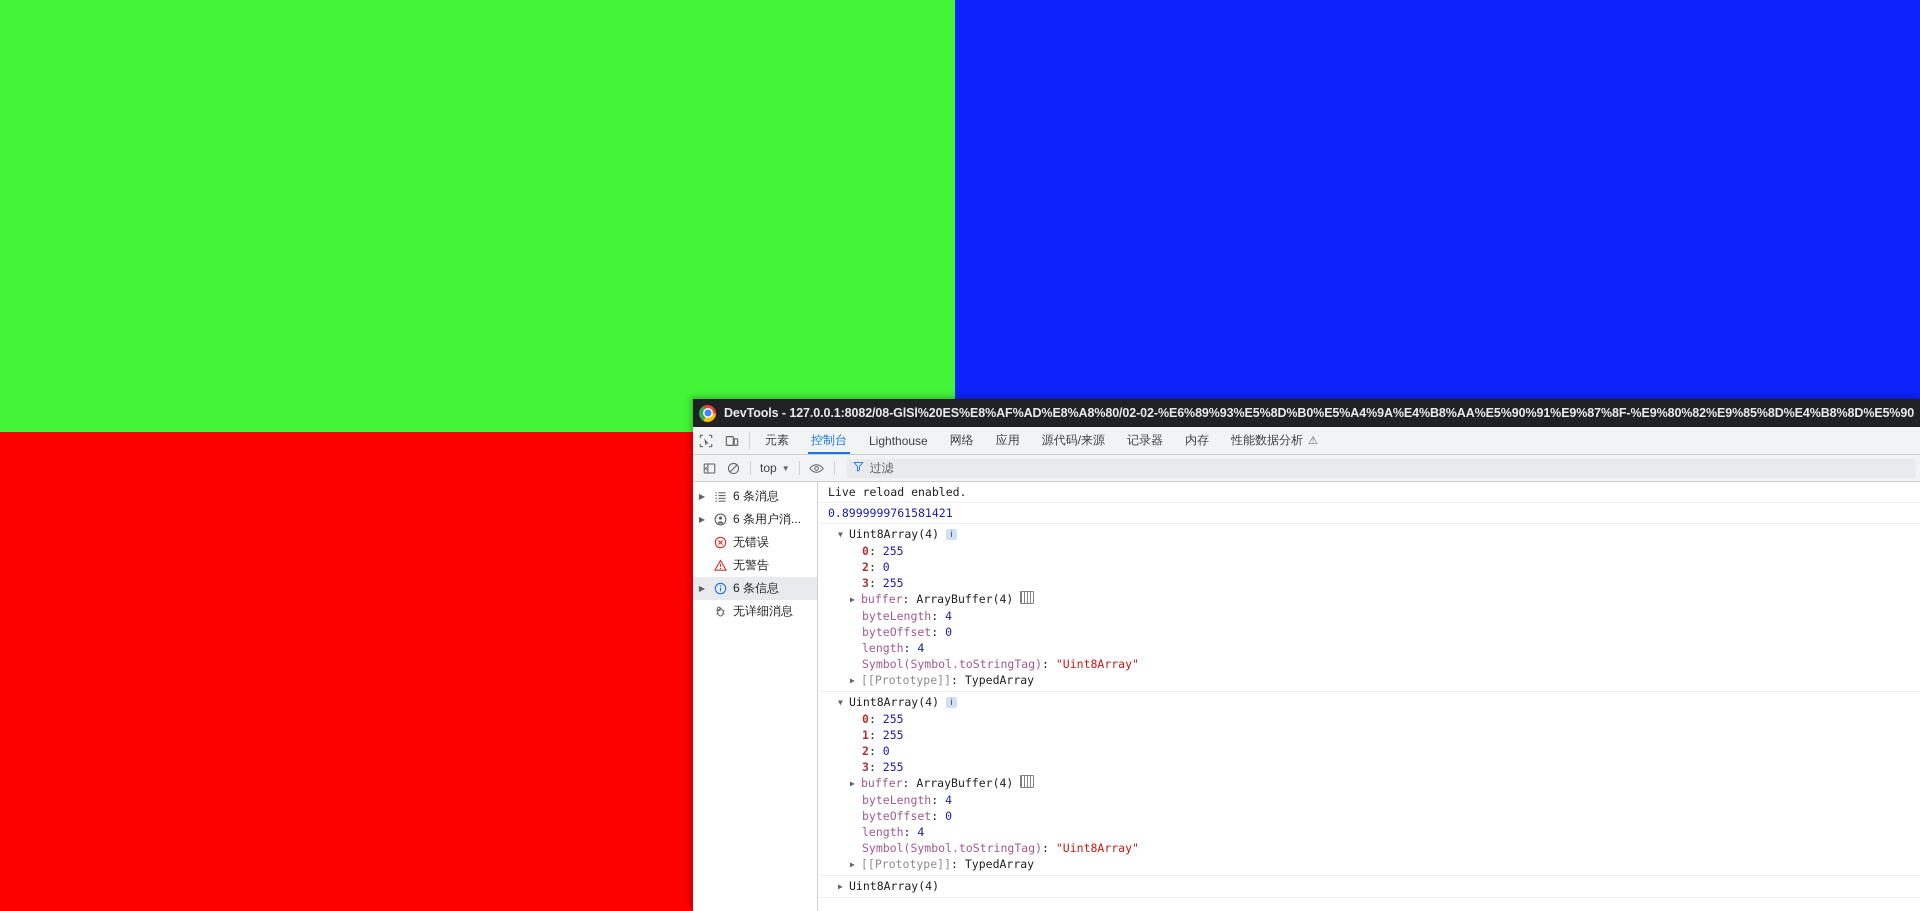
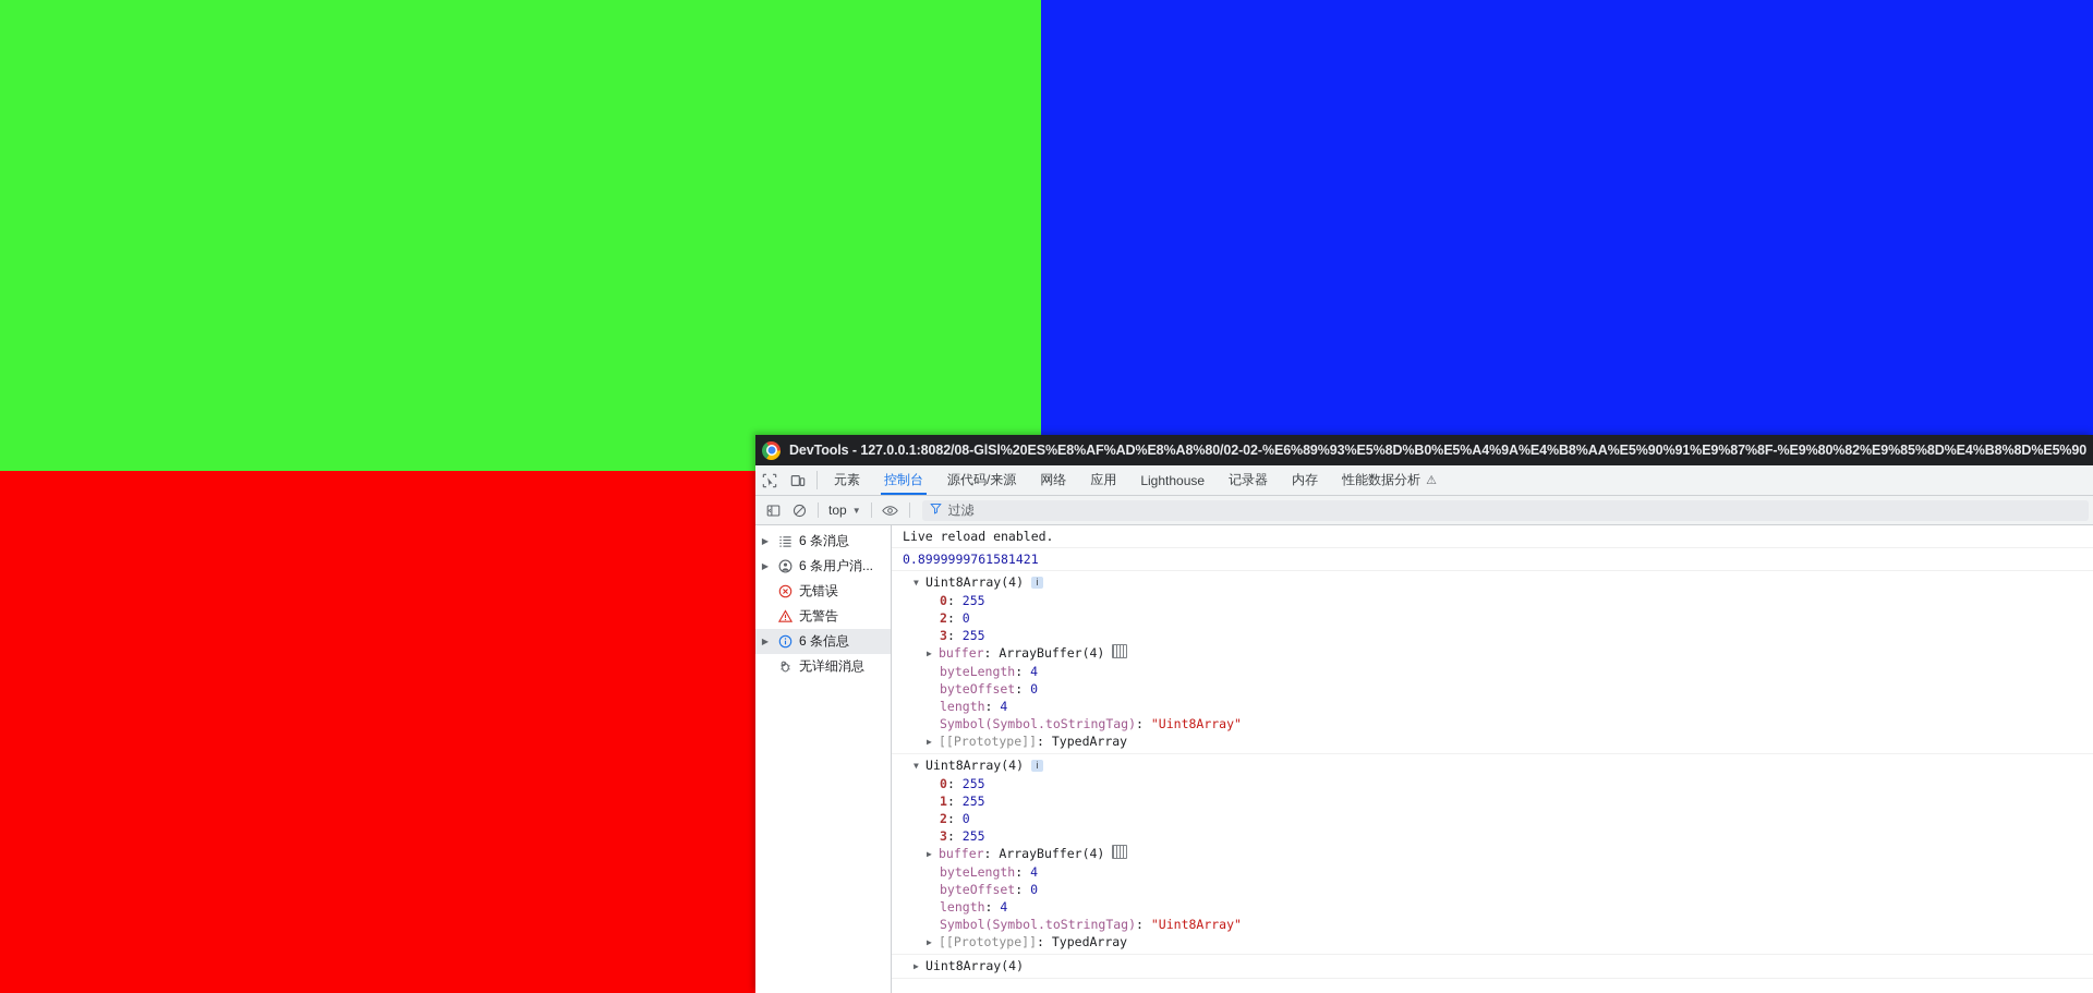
  DevTools - 127.0.0.1:8082/08-GlSl%20ES%E8%AF%AD%E8%A8%80/02-02-%E6%89%93%E5%8D%B0%E5%A4%9A%E4%B8%AA%E5%90%91%E9%87%8F-%E9%80%82%E9%85%8D%E4%B8%8D%E5%90
  元素
  控制台
- Lighthouse
+ 源代码/来源
  网络
  应用
- 源代码/来源
+ Lighthouse
  记录器
  内存
  性能数据分析
  ⚠
  top
  ▼
  过滤
  ▶
  6 条消息
  ▶
  6 条用户消...
  无错误
  无警告
  ▶
  6 条信息
  无详细消息
  Live reload enabled.
  0.8999999761581421
  ▼ Uint8Array(4) i
  0: 255
  2: 0
  3: 255
  ▶ buffer: ArrayBuffer(4)
  byteLength: 4
  byteOffset: 0
  length: 4
  Symbol(Symbol.toStringTag): "Uint8Array"
  ▶ [[Prototype]]: TypedArray
  ▼ Uint8Array(4) i
  0: 255
  1: 255
  2: 0
  3: 255
  ▶ buffer: ArrayBuffer(4)
  byteLength: 4
  byteOffset: 0
  length: 4
  Symbol(Symbol.toStringTag): "Uint8Array"
  ▶ [[Prototype]]: TypedArray
  ▶ Uint8Array(4)
